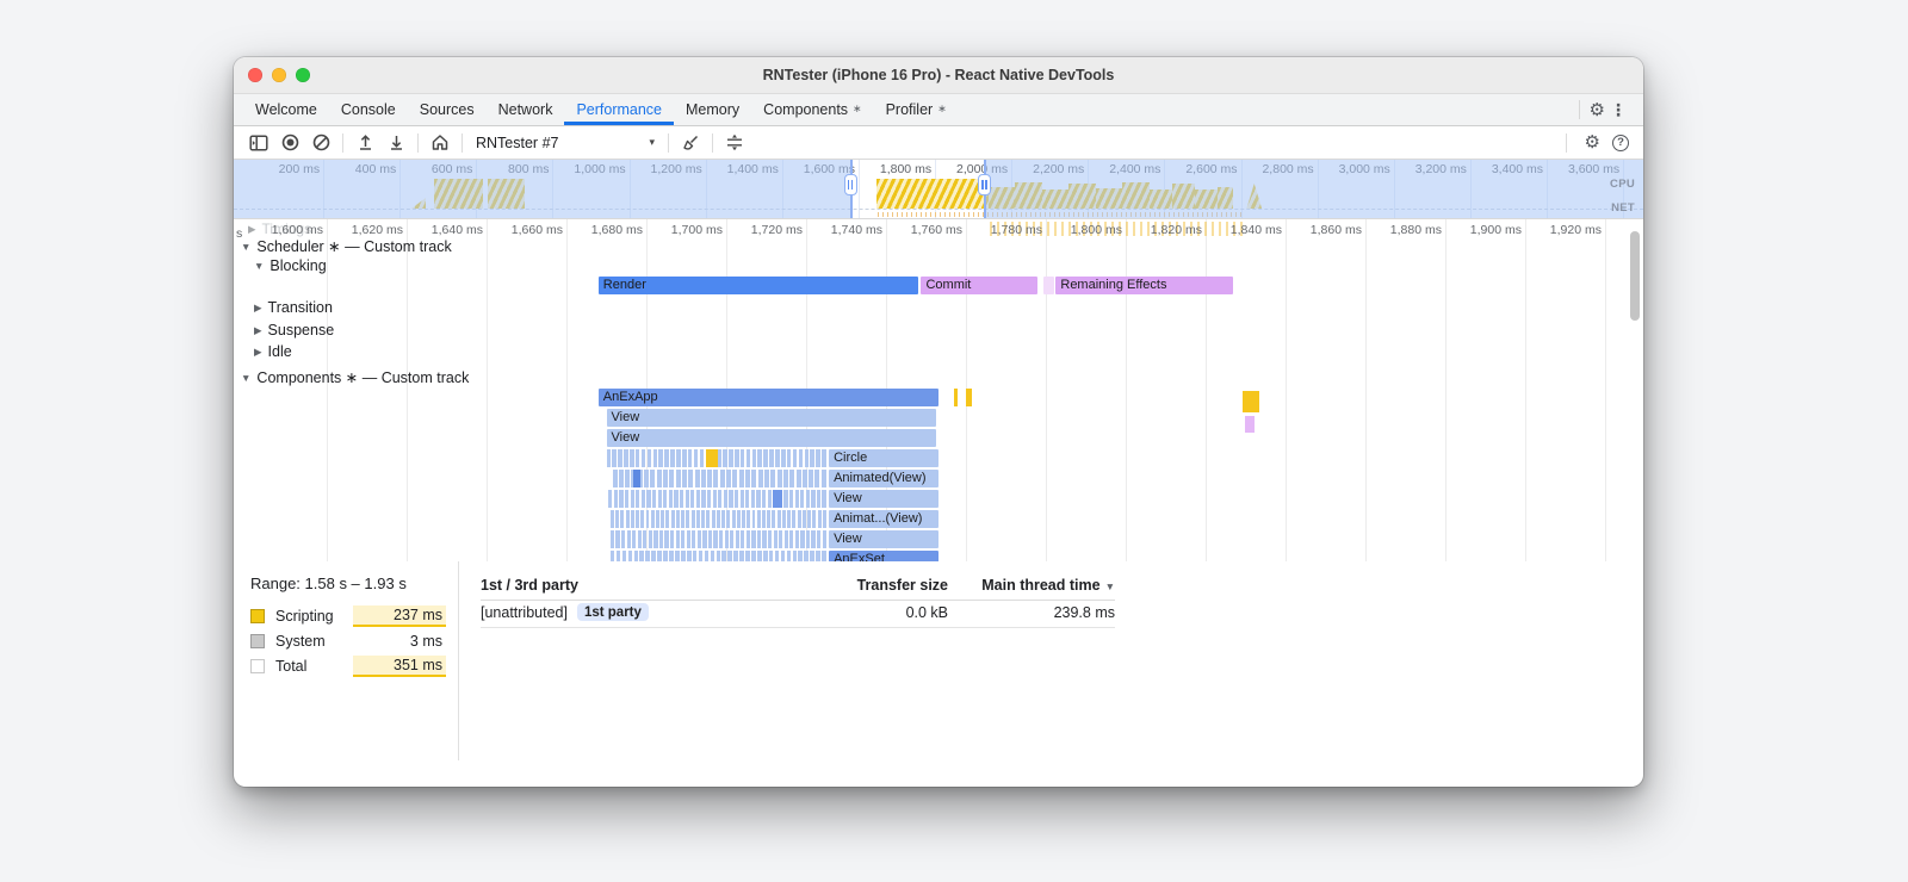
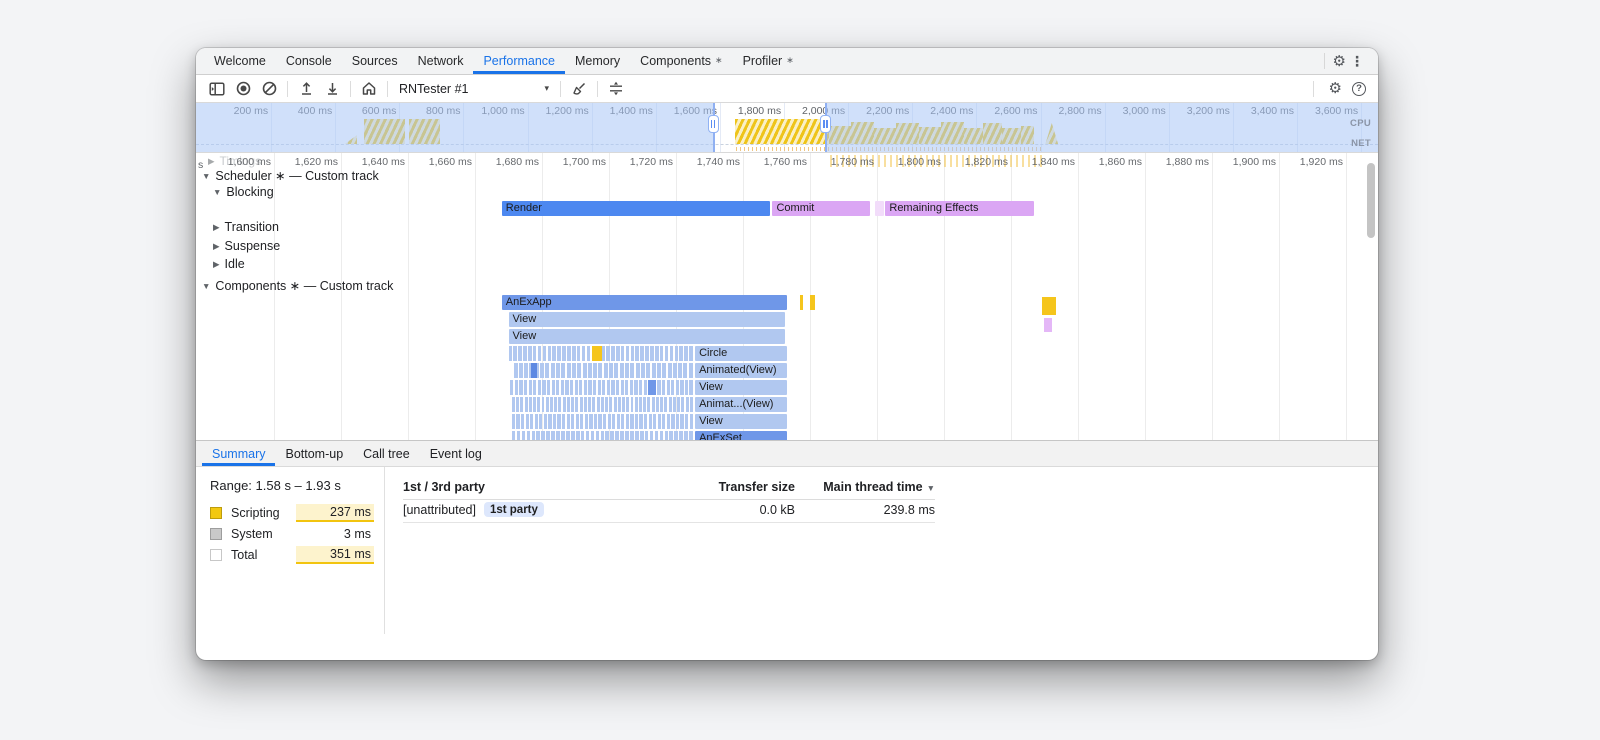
- RNTester (iPhone 16 Pro) - React Native DevTools
  Welcome
  Console
  Sources
  Network
  Performance
  Memory
  Components
  ∗
  Profiler
  ∗
  ⚙
  ⋮
- RNTester #7
+ RNTester #1
  ▾
  ⚙
  ?
  200 ms
  400 ms
  600 ms
  800 ms
  1,000 ms
  1,200 ms
  1,400 ms
  1,600 m
  1,800 ms
  2,00 ms
  2,200 ms
  2,400 ms
  2,600 ms
  2,800 ms
  3,000 ms
  3,200 ms
  3,400 ms
  3,600 ms
  CPU
  NET
  ▶ Timings
  s
  1,600 ms
  1,620 ms
  1,640 ms
  1,660 ms
  1,680 ms
  1,700 ms
  1,720 ms
  1,740 ms
  1,760 ms
  1,780 ms
  1,800 ms
  1,820 ms
  1,840 ms
  1,860 ms
  1,880 ms
  1,900 ms
  1,920 ms
  ▼ Scheduler ∗ — Custom track
  ▼ Blocking
  ▶ Transition
  ▶ Suspense
  ▶ Idle
  ▼ Components ∗ — Custom track
  Render
  Commit
  Remaining Effects
  AnExApp
  View
  View
  Circle
  Animated(View)
  View
  Animat...(View)
  View
  AnExSet
+ Summary
+ Bottom-up
+ Call tree
+ Event log
  Range: 1.58 s – 1.93 s
  Scripting
  237 ms
  System
  3 ms
  Total
  351 ms
  1st / 3rd party
  Transfer size
  Main thread time ▼
  [unattributed]
  1st party
  0.0 kB
  239.8 ms
